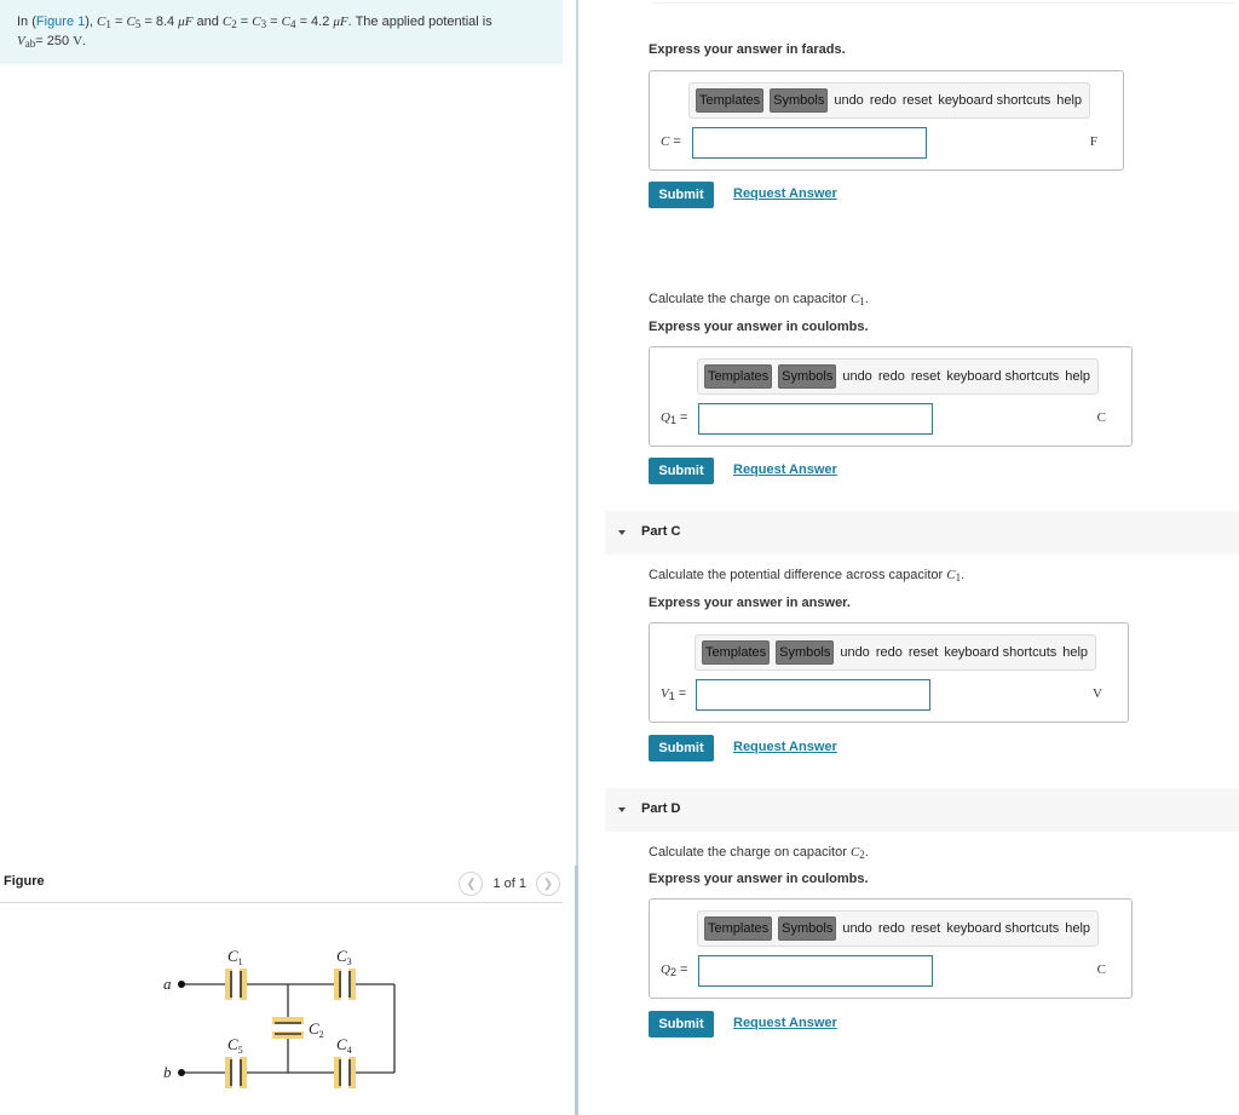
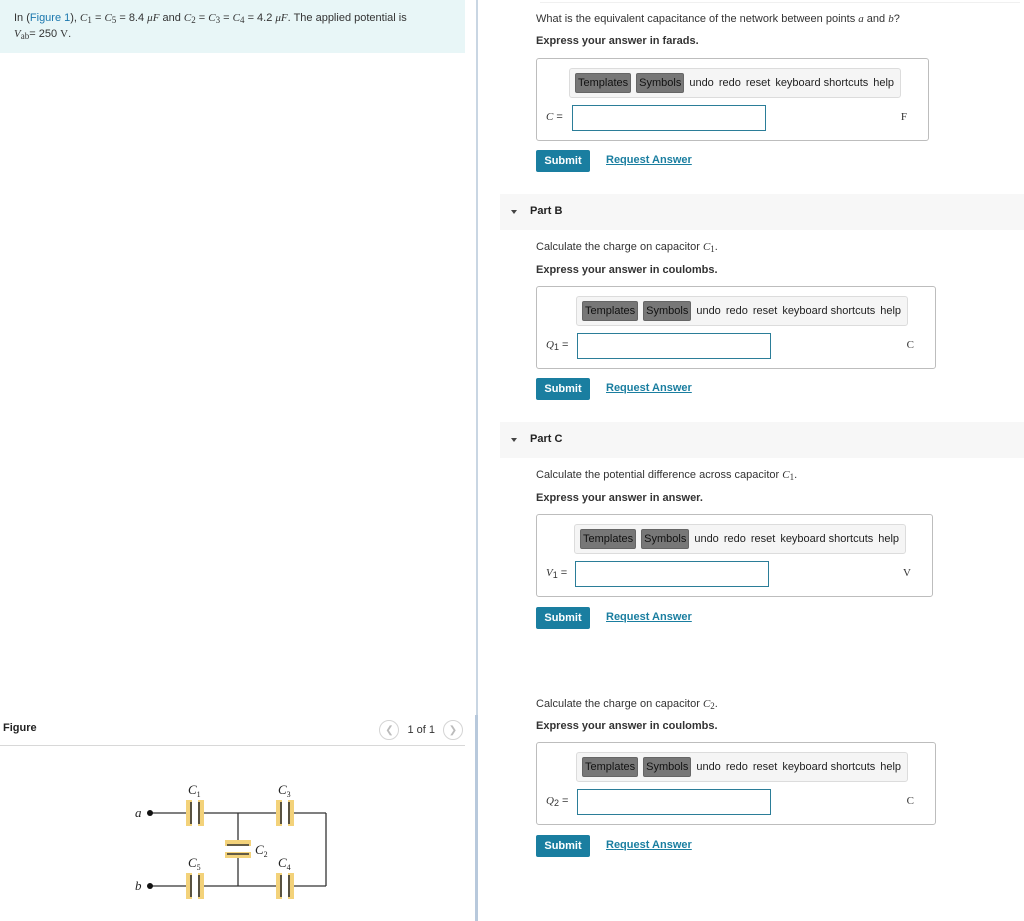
  In (Figure 1), C1 = C5 = 8.4 μF and C2 = C3 = C4 = 4.2 μF. The applied potential is
  Vab= 250 V.
  Figure
  ❮
  1 of 1
  ❯
  a
  b
  C1
  C3
  C2
  C5
  C4
+ What is the equivalent capacitance of the network between points a and b?
  Express your answer in farads.
  Templates
  Symbols
  undo
  redo
  reset
  keyboard shortcuts
  help
  C =
  F
  Submit
  Request Answer
+ Part B
  Calculate the charge on capacitor C1.
  Express your answer in coulombs.
  Templates
  Symbols
  undo
  redo
  reset
  keyboard shortcuts
  help
  Q1 =
  C
  Submit
  Request Answer
  Part C
  Calculate the potential difference across capacitor C1.
  Express your answer in answer.
  Templates
  Symbols
  undo
  redo
  reset
  keyboard shortcuts
  help
  V1 =
  V
  Submit
  Request Answer
- Part D
  Calculate the charge on capacitor C2.
  Express your answer in coulombs.
  Templates
  Symbols
  undo
  redo
  reset
  keyboard shortcuts
  help
  Q2 =
  C
  Submit
  Request Answer
